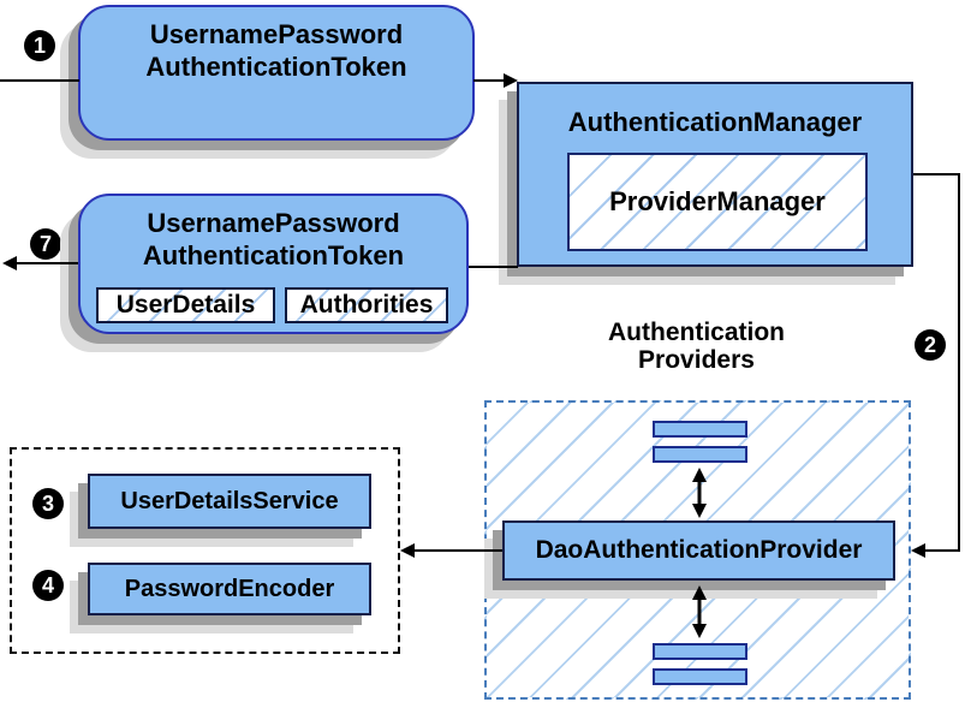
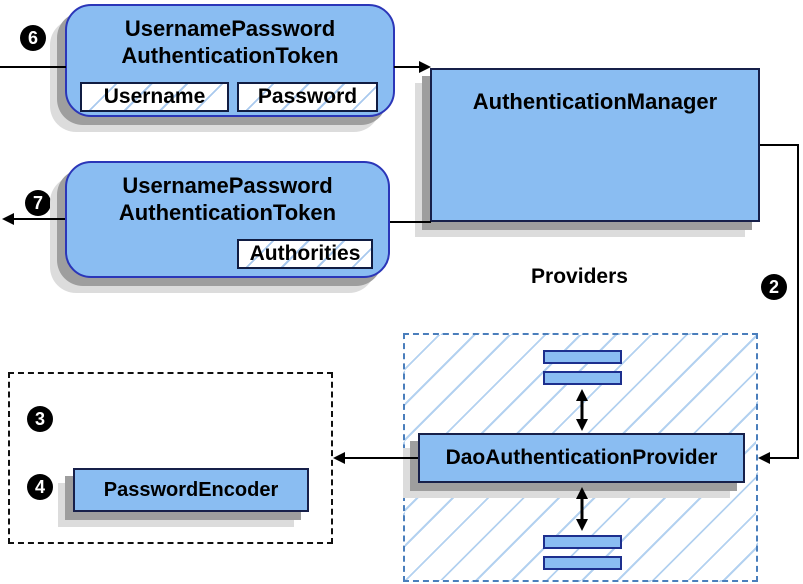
- 1
+ 6
  2
  3
  4
  7
  UsernamePassword
  AuthenticationToken
+ Username
+ Password
  AuthenticationManager
- ProviderManager
  UsernamePassword
  AuthenticationToken
- UserDetails
  Authorities
- Authentication
  Providers
  DaoAuthenticationProvider
- UserDetailsService
  PasswordEncoder
